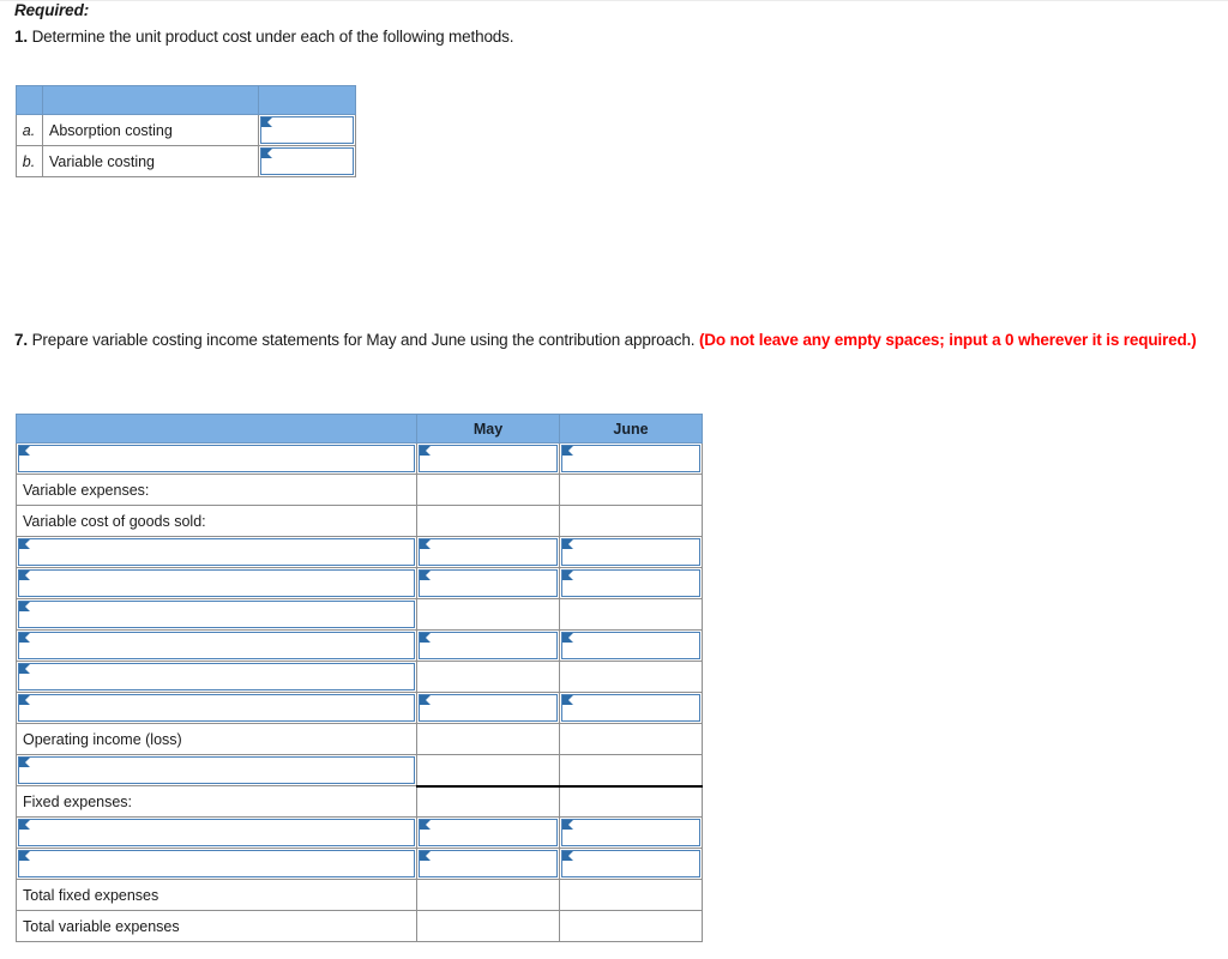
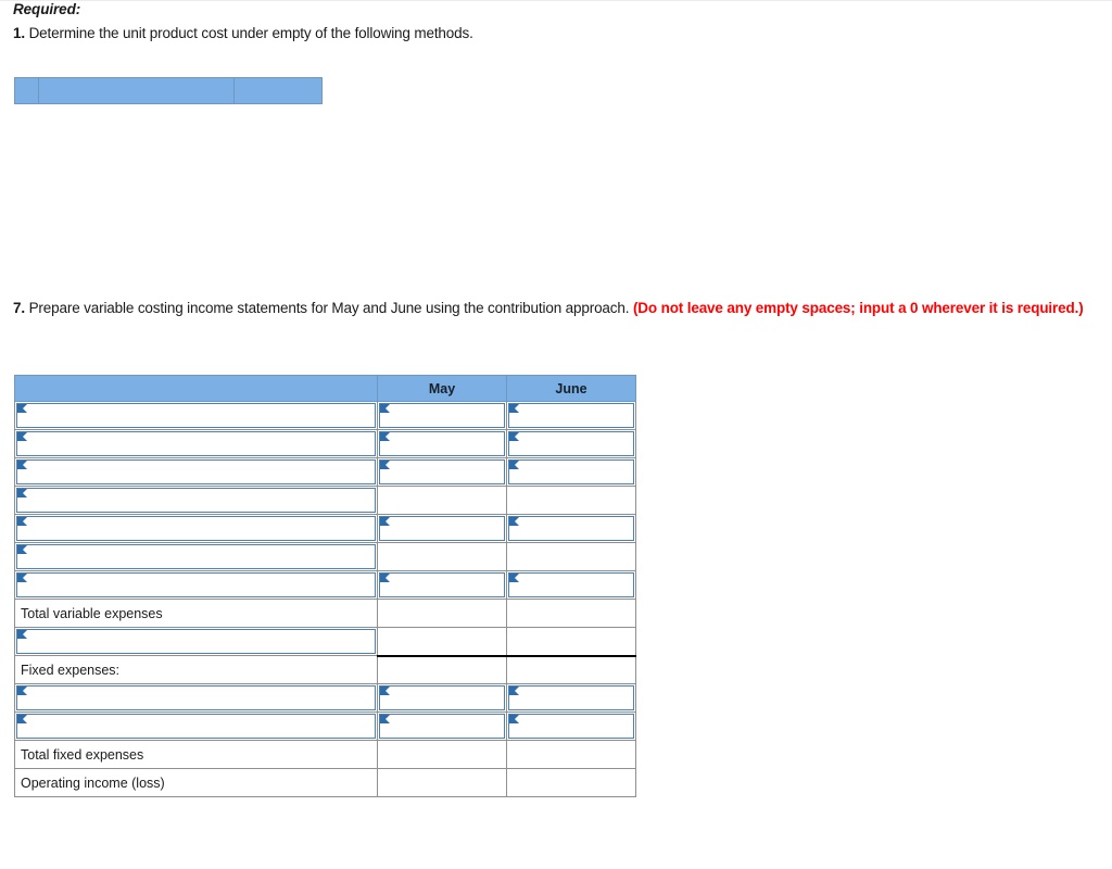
  Required:
- 1. Determine the unit product cost under each of the following methods.
+ 1. Determine the unit product cost under empty of the following methods.
- a.	Absorption costing
- b.	Variable costing
  7. Prepare variable costing income statements for May and June using the contribution approach. (Do not leave any empty spaces; input a 0 wherever it is required.)
  	May	June
- Variable expenses:
- Variable cost of goods sold:
- Operating income (loss)
+ Total variable expenses
  Fixed expenses:
  Total fixed expenses
- Total variable expenses
+ Operating income (loss)
